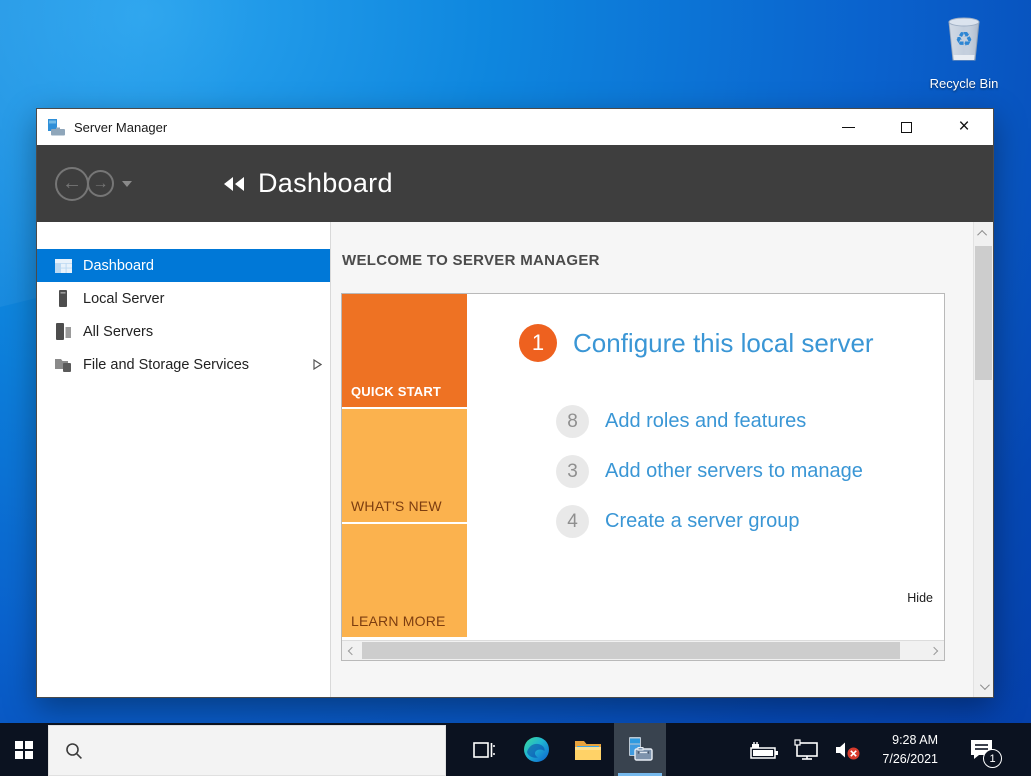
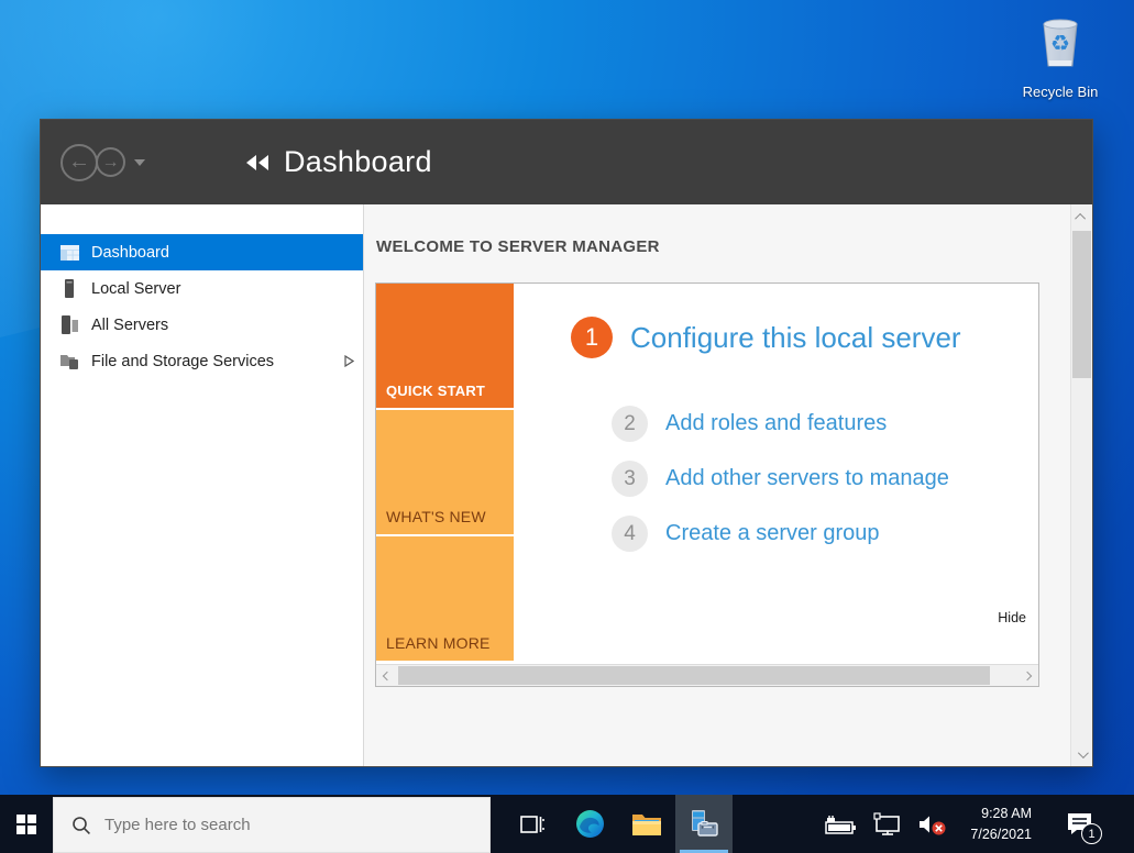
  ♻
  Recycle Bin
- Server Manager
- ×
  ←
  →
  Dashboard
  Dashboard
  Local Server
  All Servers
  File and Storage Services
  WELCOME TO SERVER MANAGER
  QUICK START
  WHAT'S NEW
  LEARN MORE
  1
  Configure this local server
- 8
+ 2
  Add roles and features
  3
  Add other servers to manage
  4
  Create a server group
  Hide
+ Type here to search
  9:28 AM
  7/26/2021
  1
